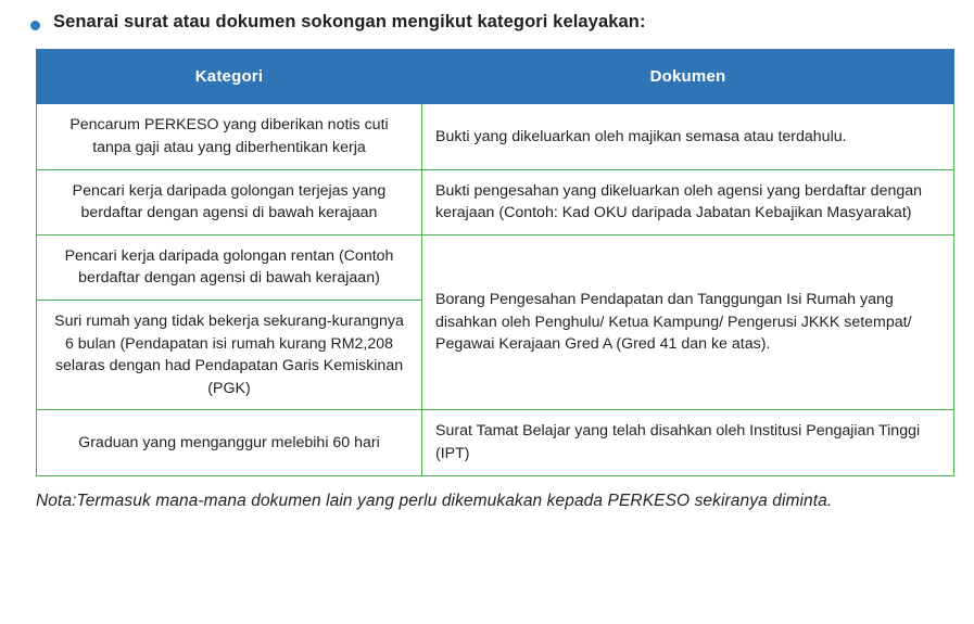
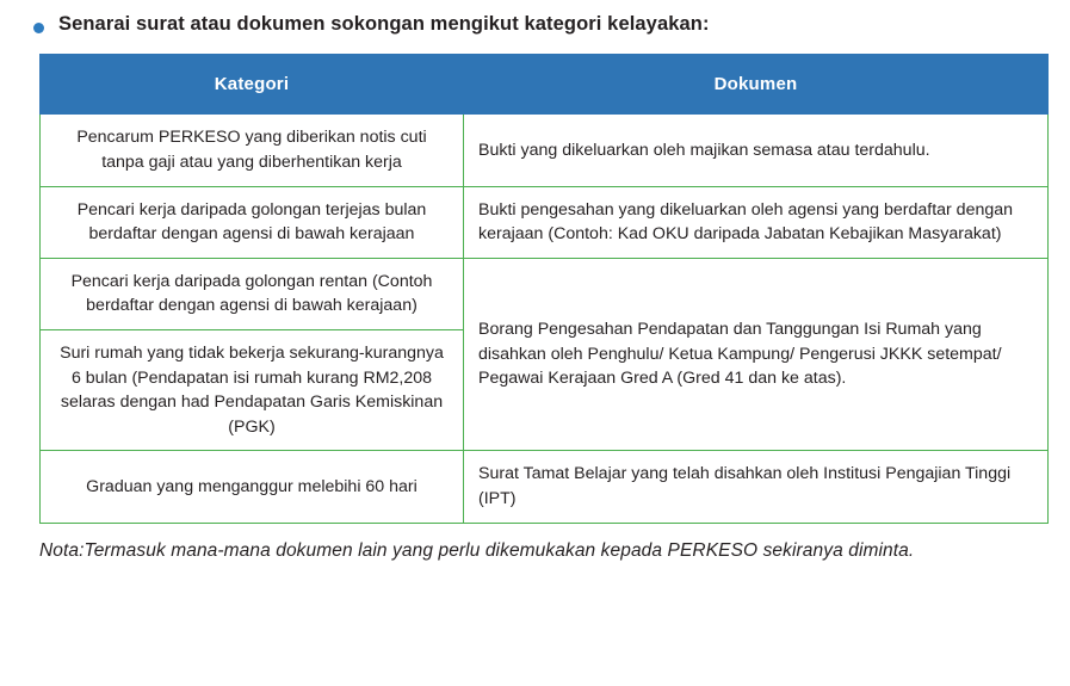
  Senarai surat atau dokumen sokongan mengikut kategori kelayakan:
  Kategori	Dokumen
  Pencarum PERKESO yang diberikan notis cuti tanpa gaji atau yang diberhentikan kerja	Bukti yang dikeluarkan oleh majikan semasa atau terdahulu.
- Pencari kerja daripada golongan terjejas yang berdaftar dengan agensi di bawah kerajaan	Bukti pengesahan yang dikeluarkan oleh agensi yang berdaftar dengan kerajaan (Contoh: Kad OKU daripada Jabatan Kebajikan Masyarakat)
+ Pencari kerja daripada golongan terjejas bulan berdaftar dengan agensi di bawah kerajaan	Bukti pengesahan yang dikeluarkan oleh agensi yang berdaftar dengan kerajaan (Contoh: Kad OKU daripada Jabatan Kebajikan Masyarakat)
  Pencari kerja daripada golongan rentan (Contoh berdaftar dengan agensi di bawah kerajaan)	Borang Pengesahan Pendapatan dan Tanggungan Isi Rumah yang disahkan oleh Penghulu/ Ketua Kampung/ Pengerusi JKKK setempat/ Pegawai Kerajaan Gred A (Gred 41 dan ke atas).
  Suri rumah yang tidak bekerja sekurang-kurangnya 6 bulan (Pendapatan isi rumah kurang RM2,208 selaras dengan had Pendapatan Garis Kemiskinan (PGK)
  Graduan yang menganggur melebihi 60 hari	Surat Tamat Belajar yang telah disahkan oleh Institusi Pengajian Tinggi (IPT)
  Nota:Termasuk mana-mana dokumen lain yang perlu dikemukakan kepada PERKESO sekiranya diminta.
